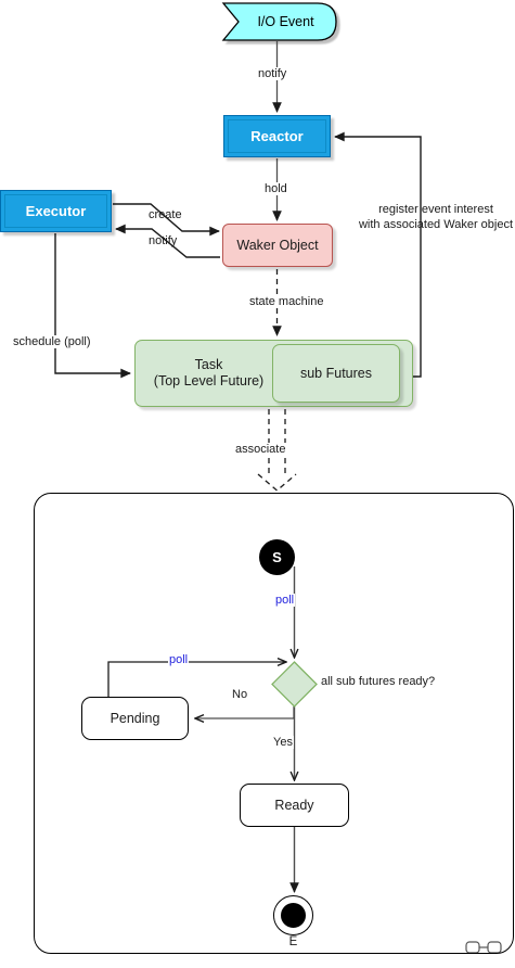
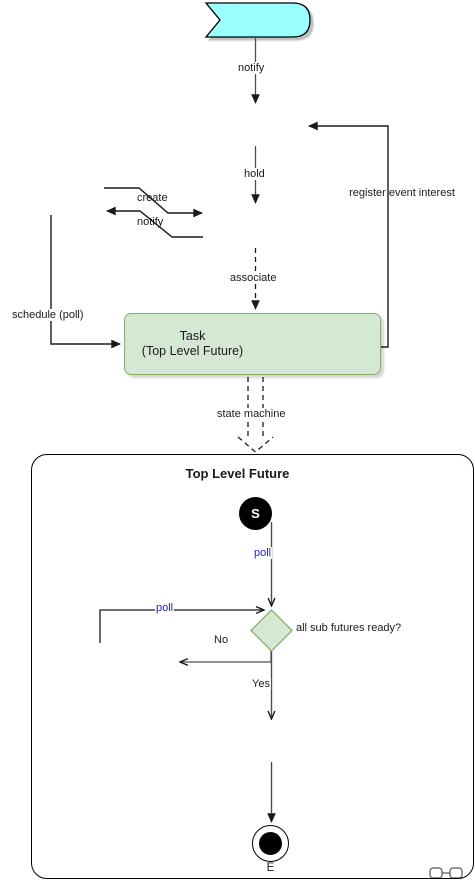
- I/O Event
- Reactor
- Executor
- Waker Object
  Task
  (Top Level Future)
- sub Futures
  notify
  hold
  create
  notify
- state machine
+ associate
  schedule (poll)
  register event interest
- with associated Waker object
- associate
+ state machine
+ Top Level Future
  S
  poll
  poll
  No
  Yes
  all sub futures ready?
- Pending
- Ready
  E
